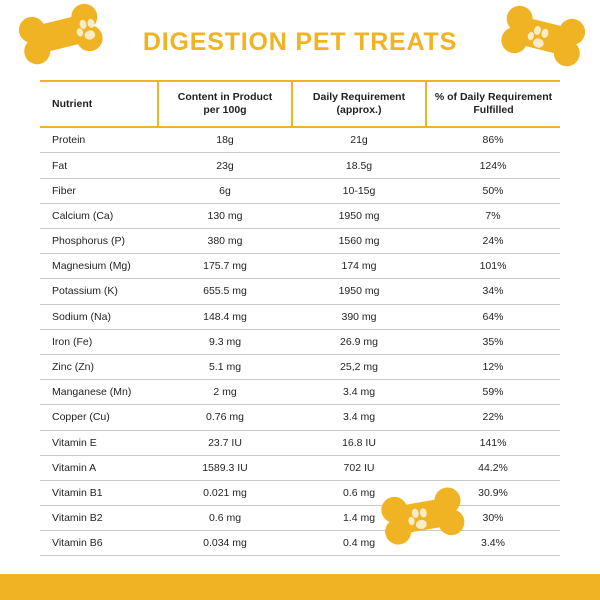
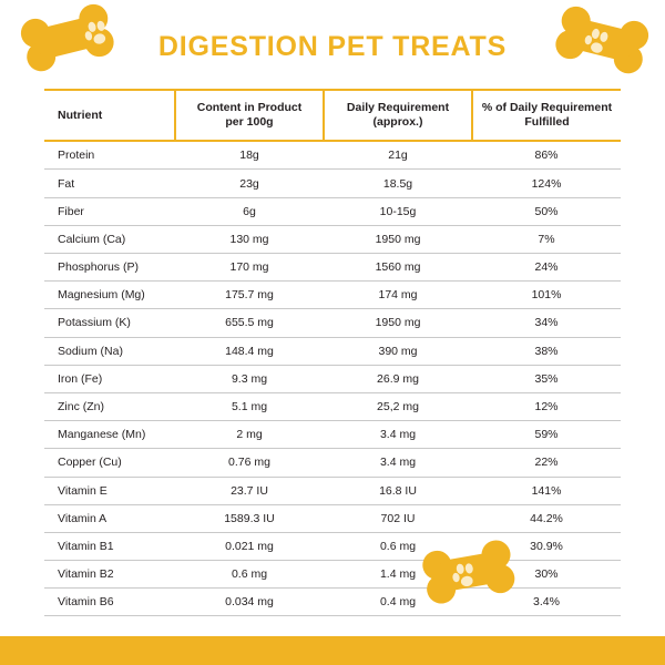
  DIGESTION PET TREATS
  Nutrient	Content in Product per 100g	Daily Requirement (approx.)	% of Daily Requirement Fulfilled
  Protein	18g	21g	86%
  Fat	23g	18.5g	124%
  Fiber	6g	10-15g	50%
  Calcium (Ca)	130 mg	1950 mg	7%
- Phosphorus (P)	380 mg	1560 mg	24%
+ Phosphorus (P)	170 mg	1560 mg	24%
  Magnesium (Mg)	175.7 mg	174 mg	101%
  Potassium (K)	655.5 mg	1950 mg	34%
- Sodium (Na)	148.4 mg	390 mg	64%
+ Sodium (Na)	148.4 mg	390 mg	38%
  Iron (Fe)	9.3 mg	26.9 mg	35%
  Zinc (Zn)	5.1 mg	25,2 mg	12%
  Manganese (Mn)	2 mg	3.4 mg	59%
  Copper (Cu)	0.76 mg	3.4 mg	22%
  Vitamin E	23.7 IU	16.8 IU	141%
  Vitamin A	1589.3 IU	702 IU	44.2%
  Vitamin B1	0.021 mg	0.6 mg	30.9%
  Vitamin B2	0.6 mg	1.4 mg	30%
  Vitamin B6	0.034 mg	0.4 mg	3.4%
